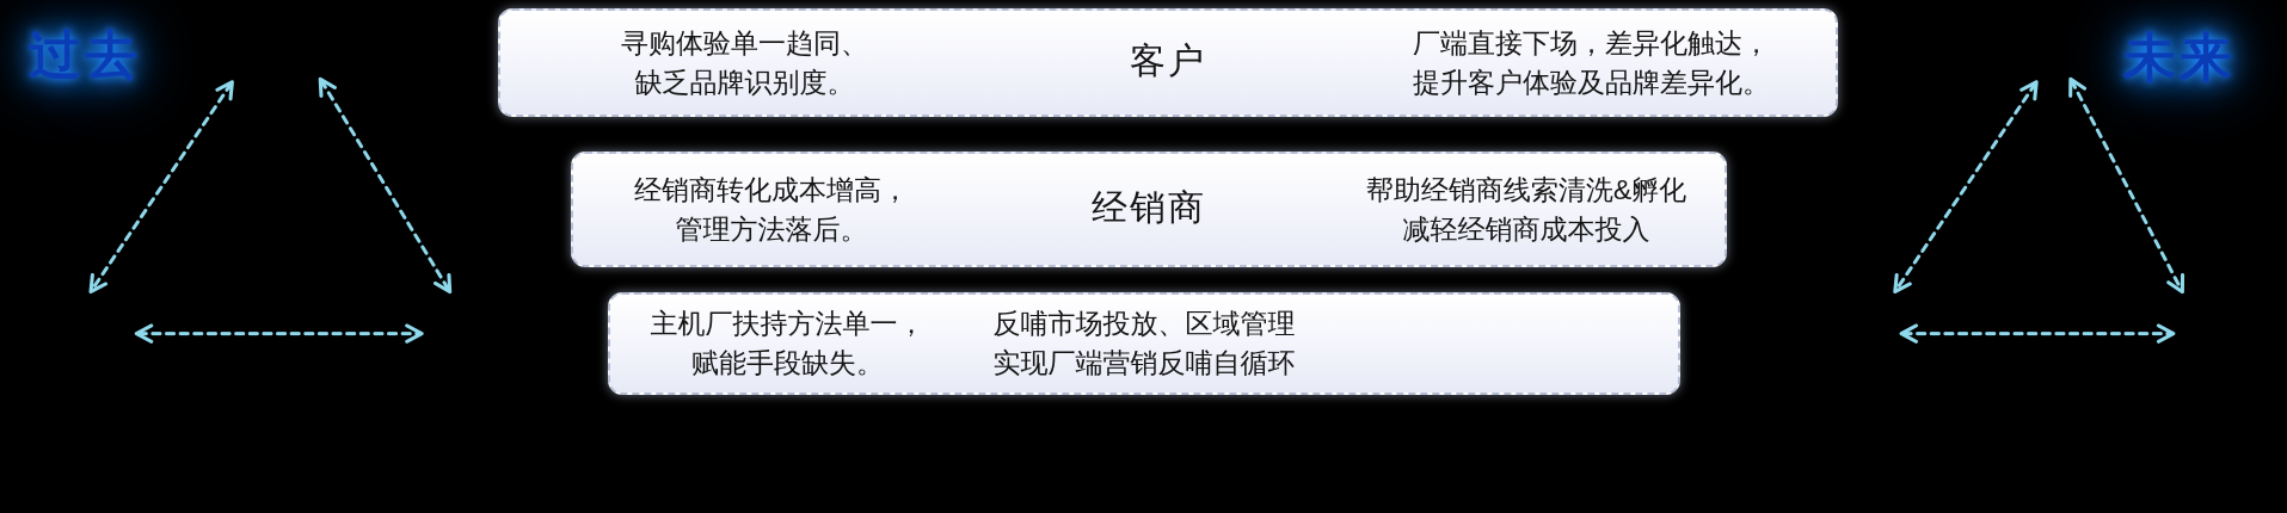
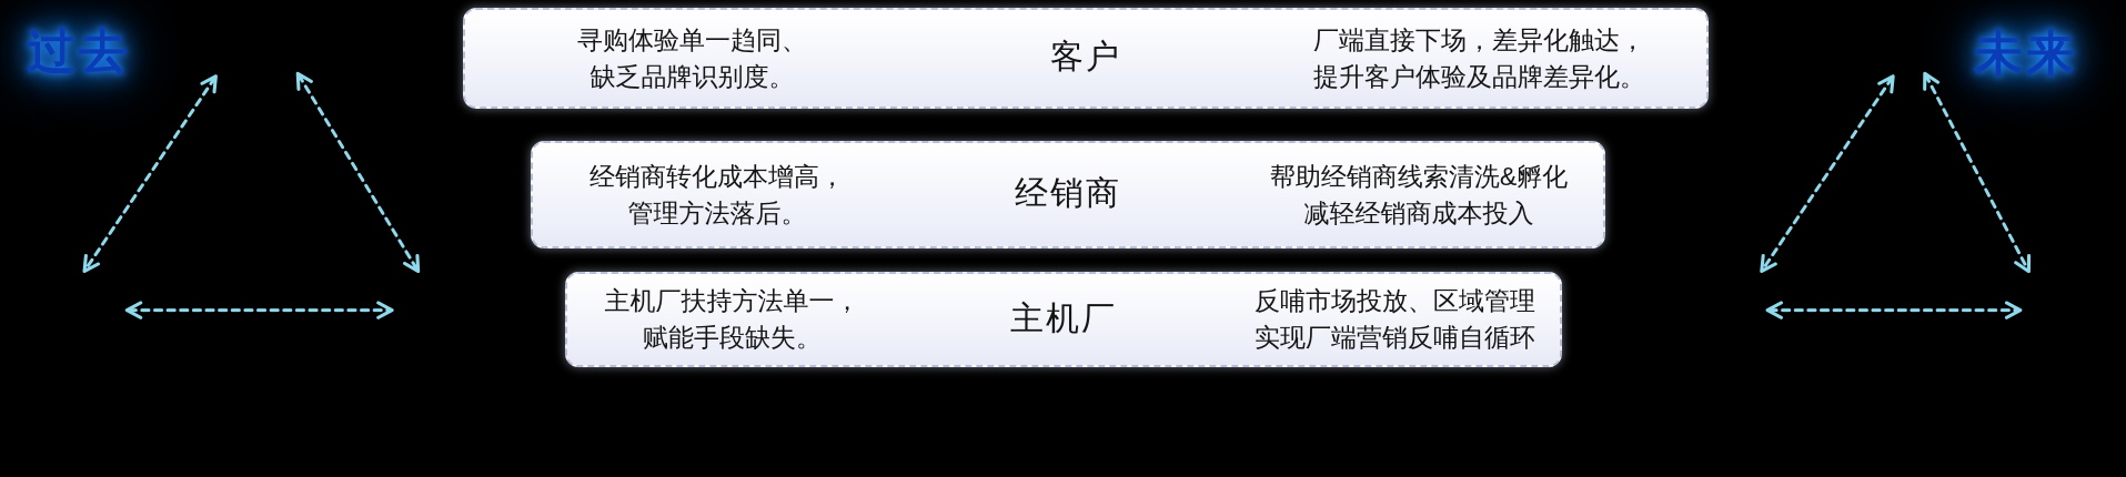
  过去
  未来
  寻购体验单一趋同、
  缺乏品牌识别度。
  客户
  厂端直接下场，差异化触达，
  提升客户体验及品牌差异化。
  经销商转化成本增高，
  管理方法落后。
  经销商
  帮助经销商线索清洗&孵化
  减轻经销商成本投入
  主机厂扶持方法单一，
  赋能手段缺失。
+ 主机厂
  反哺市场投放、区域管理
  实现厂端营销反哺自循环
